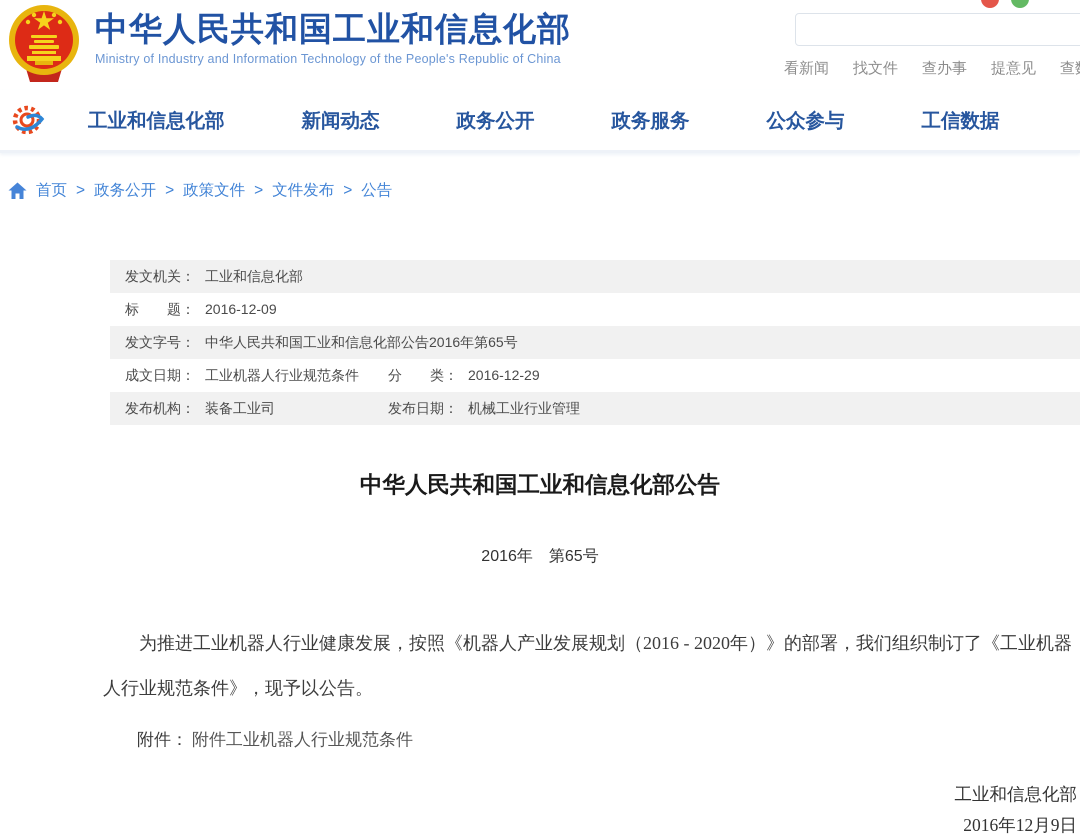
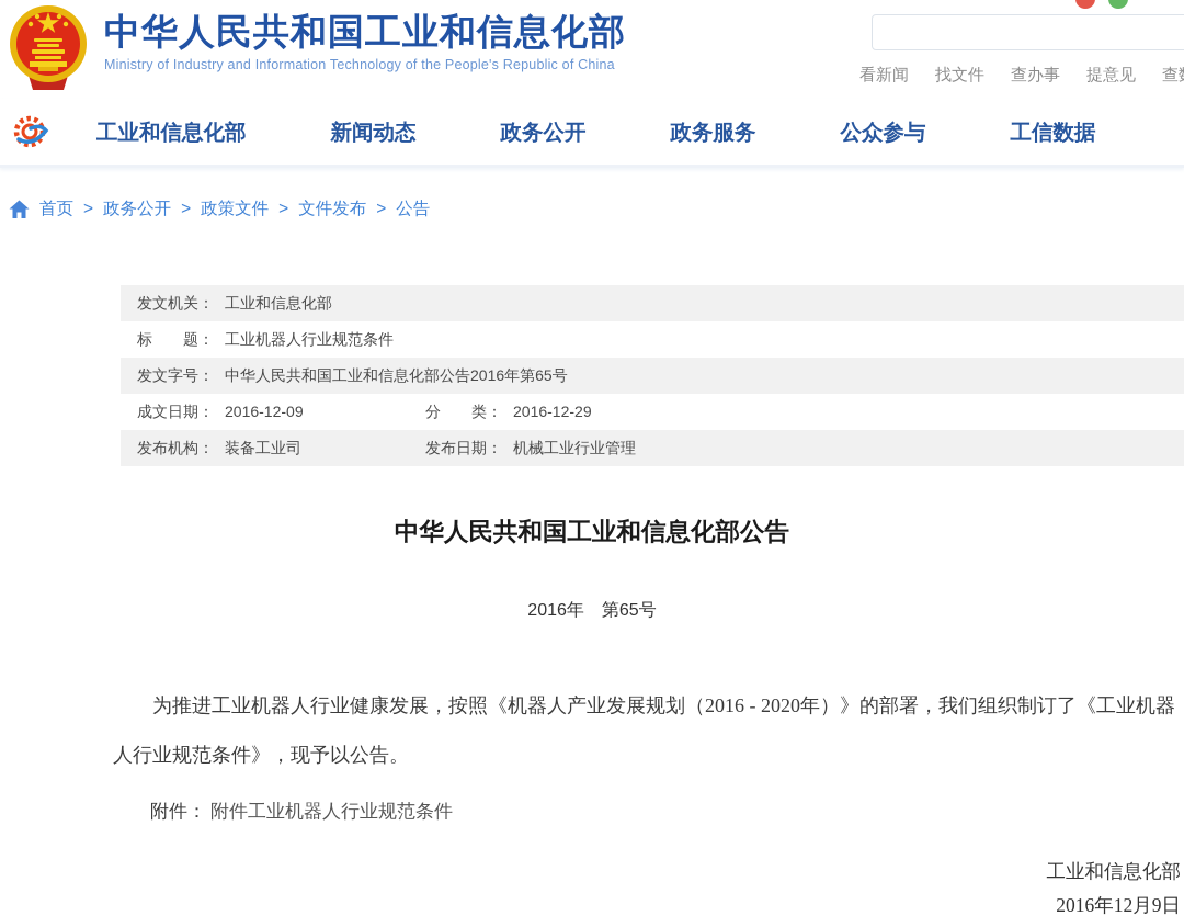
  中华人民共和国工业和信息化部
  Ministry of Industry and Information Technology of the People's Republic of China
  看新闻
  找文件
  查办事
  提意见
  工业和信息化部
  新闻动态
  政务公开
  政务服务
  公众参与
  工信数据
  首页
  >
  政务公开
  >
  政策文件
  >
  文件发布
  >
  公告
  发文机关： 工业和信息化部
- 标 题： 2016-12-09
+ 标 题： 工业机器人行业规范条件
  发文字号： 中华人民共和国工业和信息化部公告2016年第65号
- 成文日期： 工业机器人行业规范条件
+ 成文日期： 2016-12-09
  分 类： 2016-12-29
  发布机构： 装备工业司
  发布日期： 机械工业行业管理
  中华人民共和国工业和信息化部公告
  2016年 第65号
  为推进工业机器人行业健康发展，按照《机器人产业发展规划（2016 - 2020年）》的部署，我们组织制订了《工业机器人行业规范条件》，现予以公告。
  附件： 附件工业机器人行业规范条件
  工业和信息化部
  2016年12月9日
